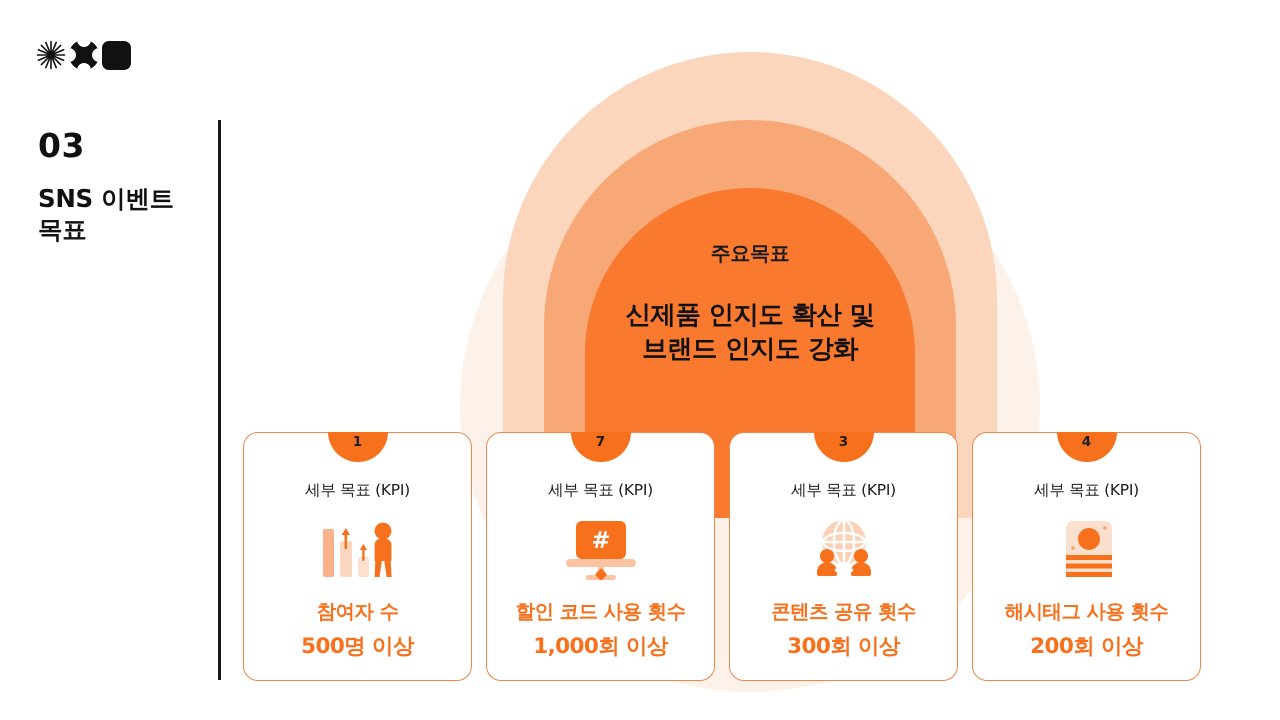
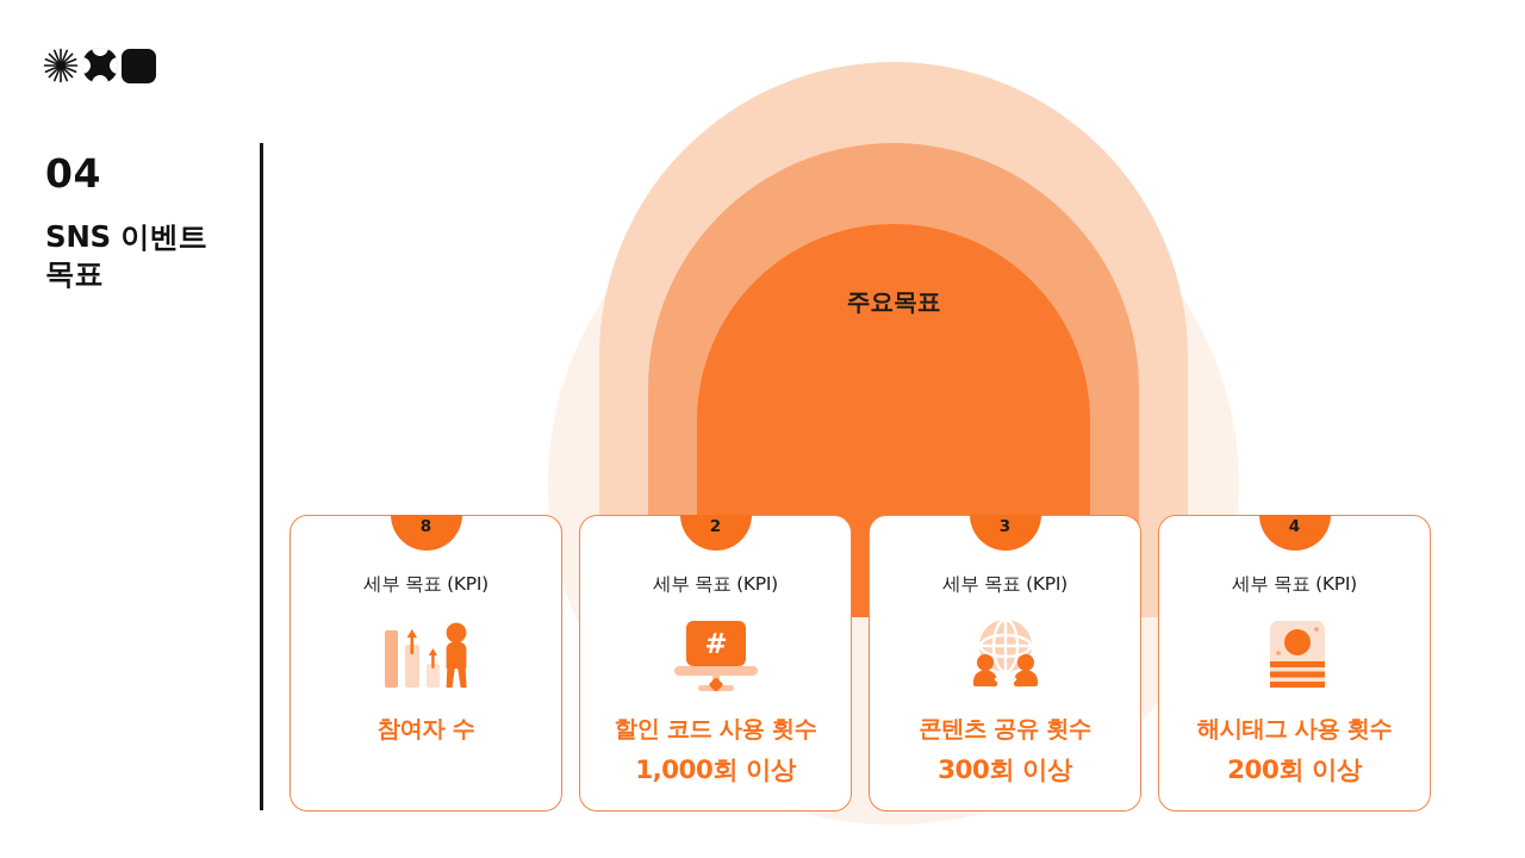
- 03
+ 04
  SNS 이벤트
  목표
  주요목표
- 신제품 인지도 확산 및
- 브랜드 인지도 강화
- 1
+ 8
  세부 목표 (KPI)
  참여자 수
- 500명 이상
- 7
+ 2
  세부 목표 (KPI)
  #
  할인 코드 사용 횟수
  1,000회 이상
  3
  세부 목표 (KPI)
  콘텐츠 공유 횟수
  300회 이상
  4
  세부 목표 (KPI)
  해시태그 사용 횟수
  200회 이상
